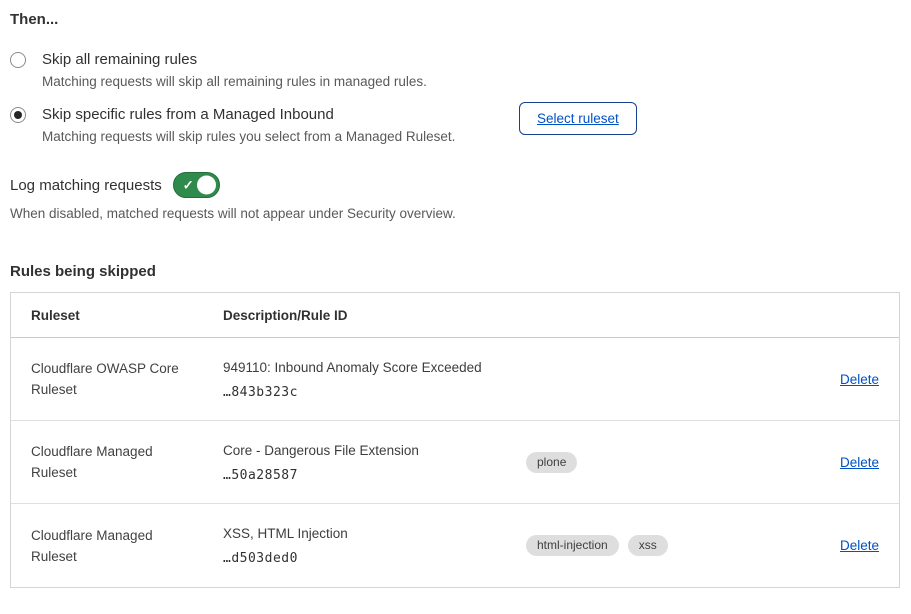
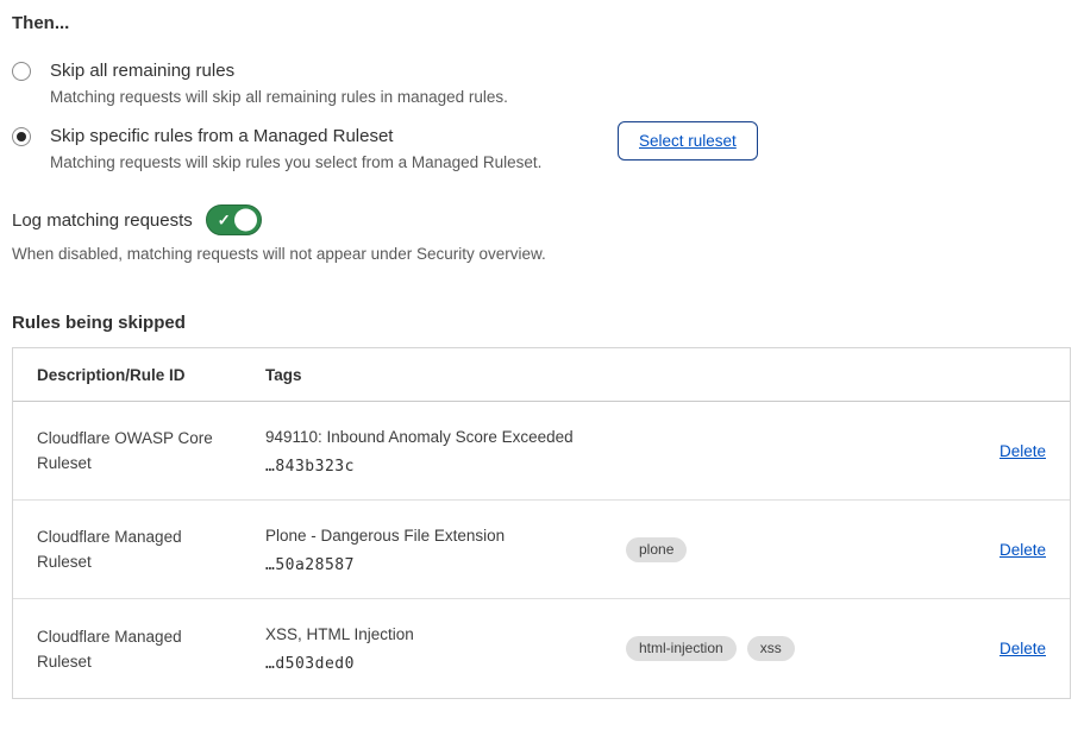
  Then...
  Skip all remaining rules
  Matching requests will skip all remaining rules in managed rules.
- Skip specific rules from a Managed Inbound
+ Skip specific rules from a Managed Ruleset
  Matching requests will skip rules you select from a Managed Ruleset.
  Select ruleset
  Log matching requests
  ✓
- When disabled, matched requests will not appear under Security overview.
+ When disabled, matching requests will not appear under Security overview.
  Rules being skipped
- Ruleset
  Description/Rule ID
+ Tags
  Cloudflare OWASP Core Ruleset
  949110: Inbound Anomaly Score Exceeded
  …843b323c
  Delete
  Cloudflare Managed Ruleset
- Core - Dangerous File Extension
+ Plone - Dangerous File Extension
  …50a28587
  plone
  Delete
  Cloudflare Managed Ruleset
  XSS, HTML Injection
  …d503ded0
  html-injection
  xss
  Delete
